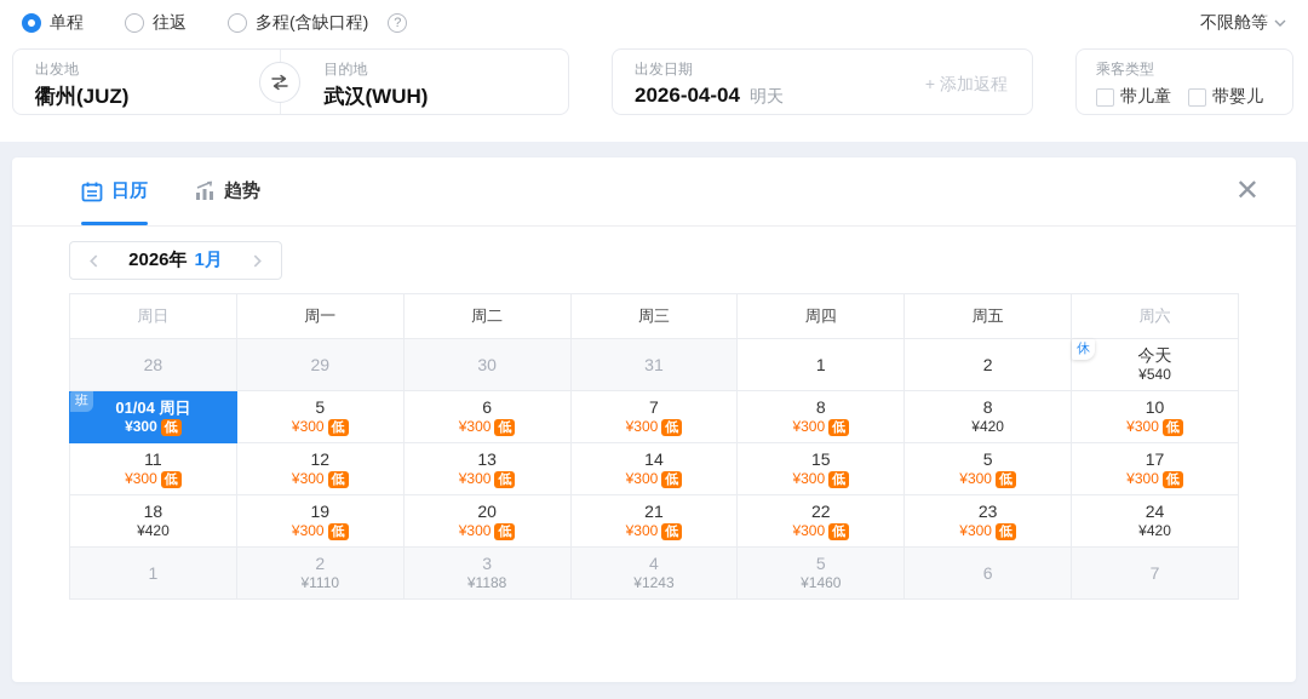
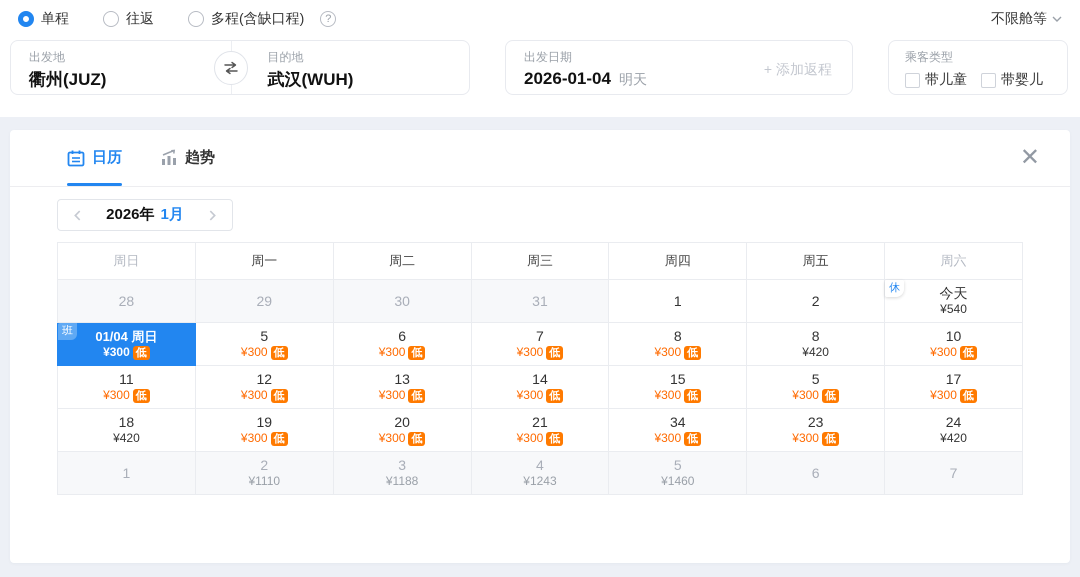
  单程
  往返
  多程(含缺口程)
  ?
  不限舱等
  出发地
  衢州(JUZ)
  目的地
  武汉(WUH)
  出发日期
- 2026-04-04 明天
+ 2026-01-04 明天
  + 添加返程
  乘客类型
  带儿童
  带婴儿
  日历
  趋势
  ✕
  2026年 1月
  周日	周一	周二	周三	周四	周五	周六
  28	29	30	31	1	2	休 今天¥540
  班 01/04 周日¥300 低	5¥300 低	6¥300 低	7¥300 低	8¥300 低	8¥420	10¥300 低
  11¥300 低	12¥300 低	13¥300 低	14¥300 低	15¥300 低	5¥300 低	17¥300 低
- 18¥420	19¥300 低	20¥300 低	21¥300 低	22¥300 低	23¥300 低	24¥420
+ 18¥420	19¥300 低	20¥300 低	21¥300 低	34¥300 低	23¥300 低	24¥420
  1	2¥1110	3¥1188	4¥1243	5¥1460	6	7
